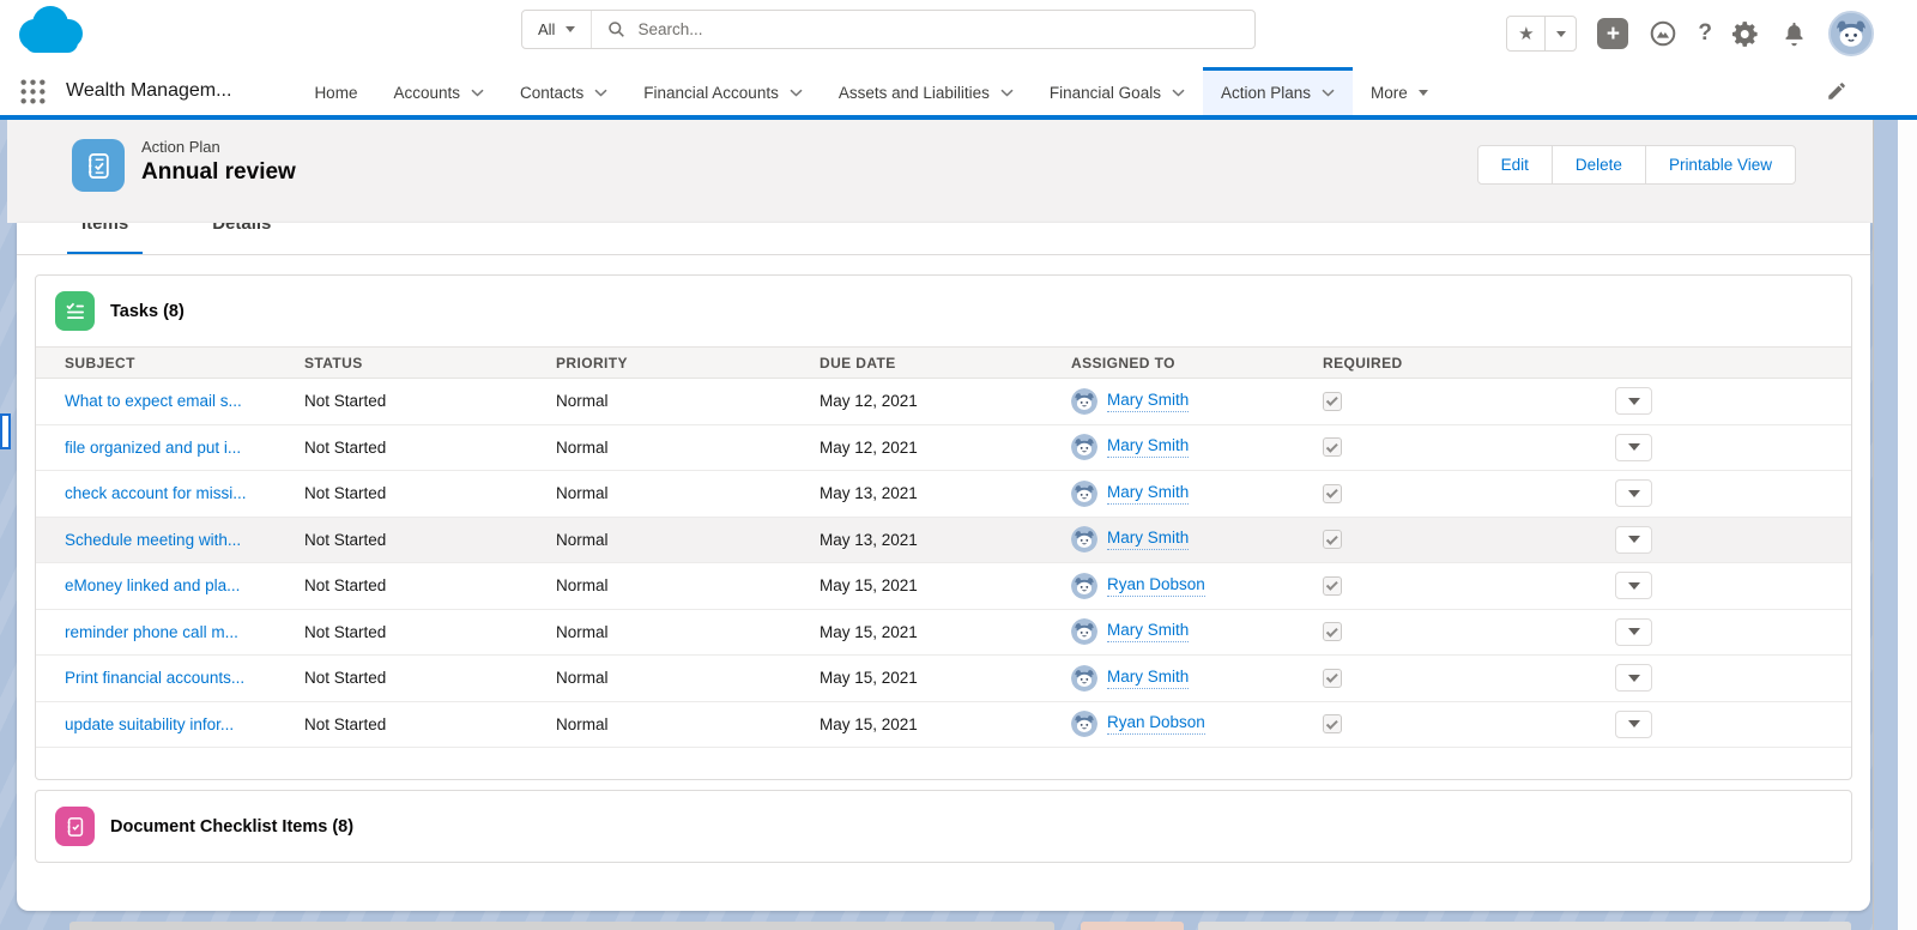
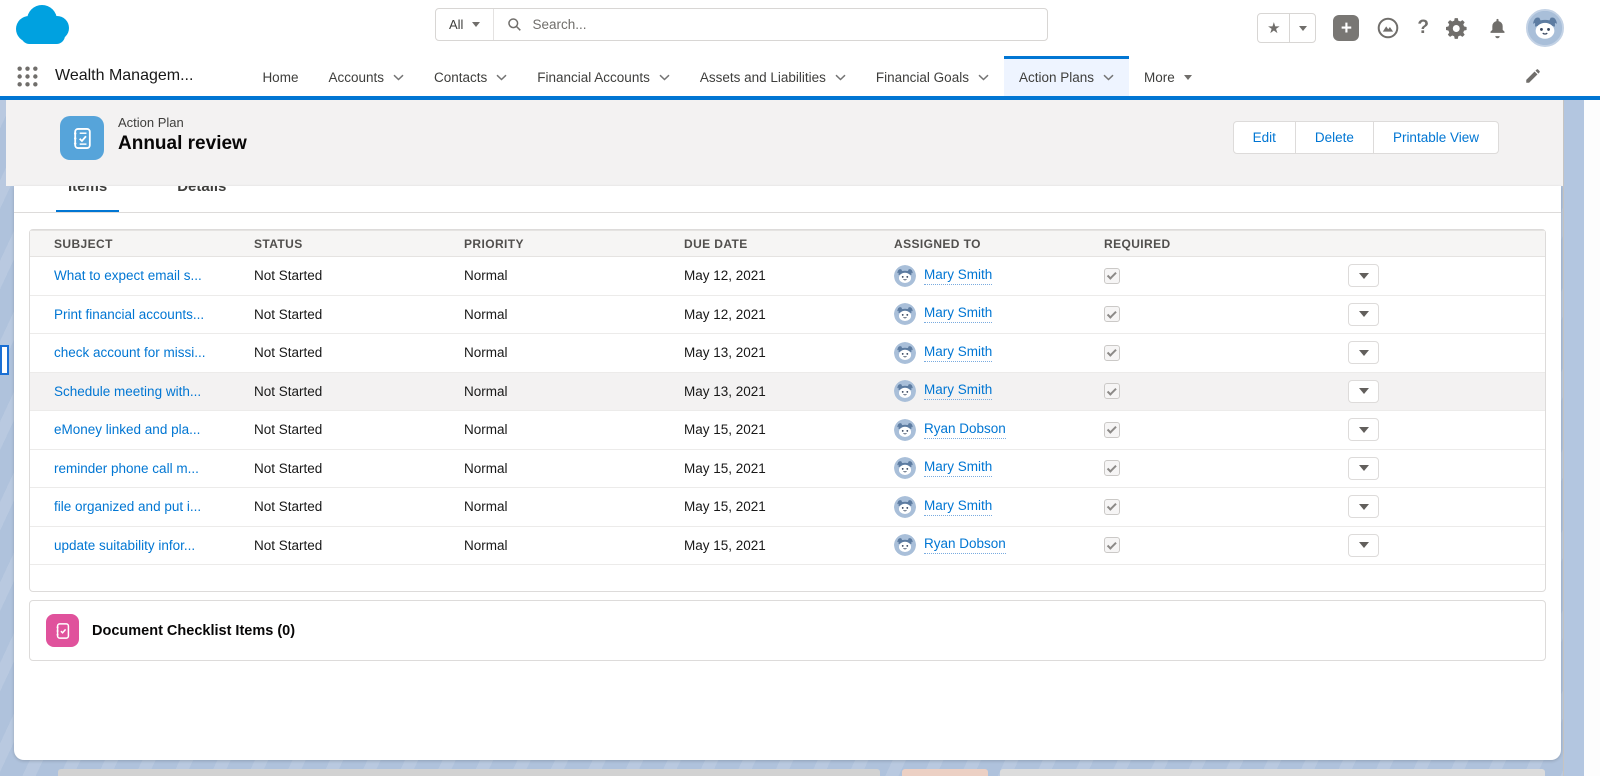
  All
  Search...
  ★
  +
  ?
  Wealth Managem...
  Home
  Accounts
  Contacts
  Financial Accounts
  Assets and Liabilities
  Financial Goals
  Action Plans
  More
  Action Plan
  Annual review
  Edit
  Delete
  Printable View
  Items
  Details
- Tasks (8)
  SUBJECT
  STATUS
  PRIORITY
  DUE DATE
  ASSIGNED TO
  REQUIRED
  What to expect email s...
  Not Started
  Normal
  May 12, 2021
  Mary Smith
- file organized and put i...
+ Print financial accounts...
  Not Started
  Normal
  May 12, 2021
  Mary Smith
  check account for missi...
  Not Started
  Normal
  May 13, 2021
  Mary Smith
  Schedule meeting with...
  Not Started
  Normal
  May 13, 2021
  Mary Smith
  eMoney linked and pla...
  Not Started
  Normal
  May 15, 2021
  Ryan Dobson
  reminder phone call m...
  Not Started
  Normal
  May 15, 2021
  Mary Smith
- Print financial accounts...
+ file organized and put i...
  Not Started
  Normal
  May 15, 2021
  Mary Smith
  update suitability infor...
  Not Started
  Normal
  May 15, 2021
  Ryan Dobson
- Document Checklist Items (8)
+ Document Checklist Items (0)
